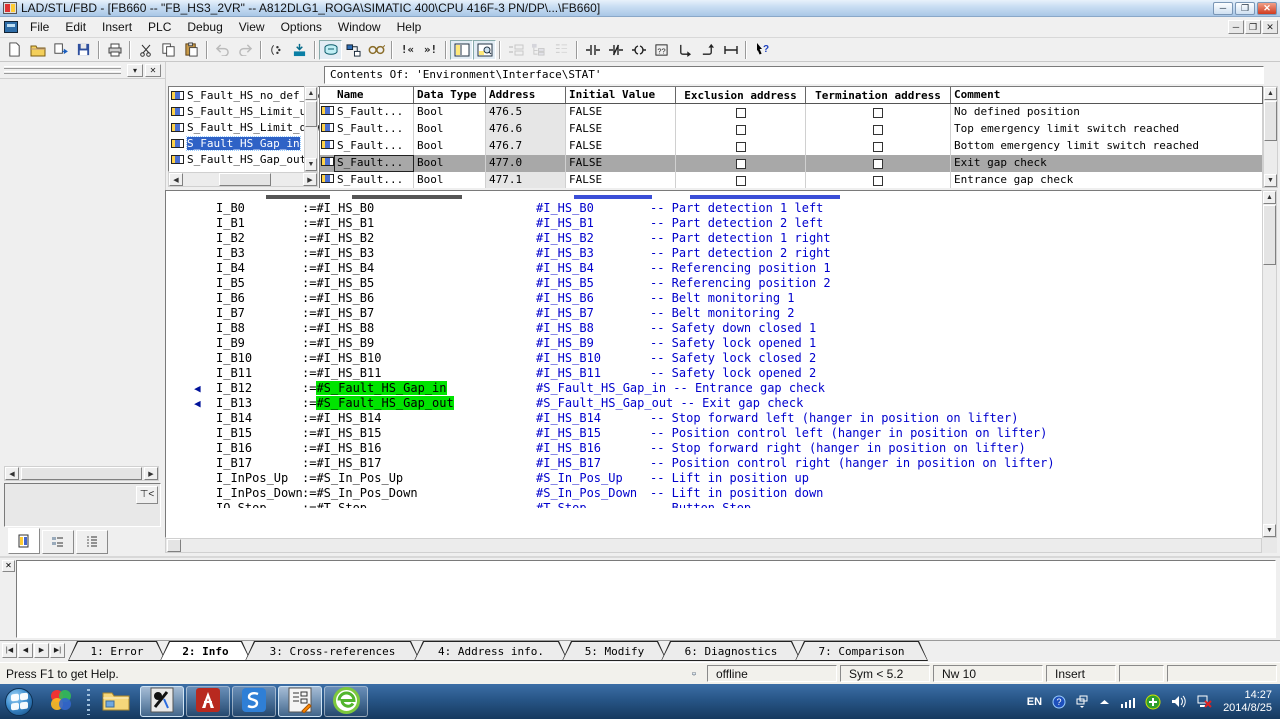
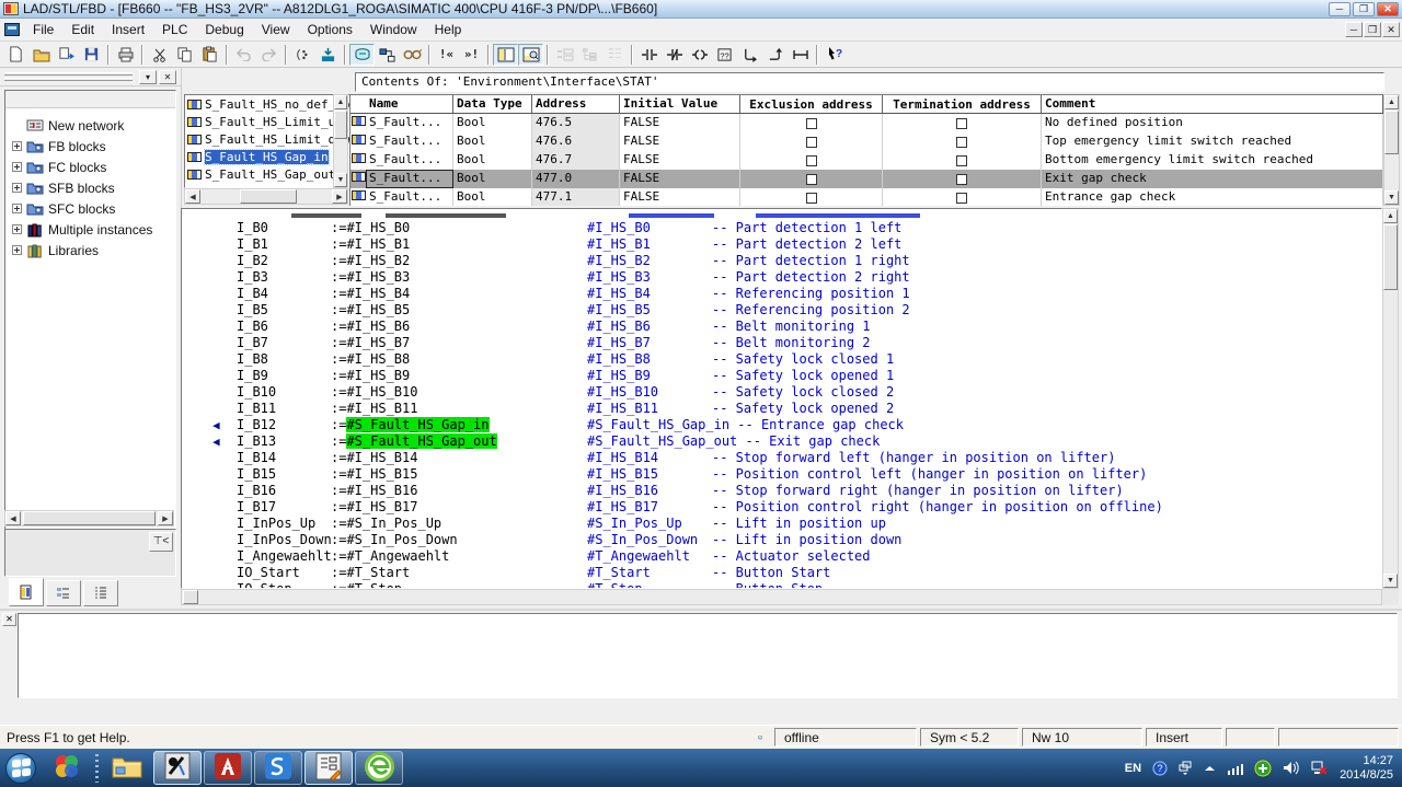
  LAD/STL/FBD - [FB660 -- "FB_HS3_2VR" -- A812DLG1_ROGA\SIMATIC 400\CPU 416F-3 PN/DP\...\FB660]
  ─
  ❐
  ✕
  File Edit Insert PLC Debug View Options Window Help
  ─
  ❐
  ✕
  !«
  »!
  ??
  ?
  ▾
  ✕
+ New network
+ FB blocks
+ FC blocks
+ SFB blocks
+ SFC blocks
+ Multiple instances
+ Libraries
  ⊤<
  Contents Of: 'Environment\Interface\STAT'
  S_Fault_HS_no_def_
  S_Fault_HS_Limit_u
  S_Fault_HS_Limit_d
  S_Fault_HS_Gap_in
  S_Fault_HS_Gap_out
  Name
  Data Type
  Address
  Initial Value
  Exclusion address
  Termination address
  Comment
  S_Fault...
  Bool
  476.5
  FALSE
  No defined position
  S_Fault...
  Bool
  476.6
  FALSE
  Top emergency limit switch reached
  S_Fault...
  Bool
  476.7
  FALSE
  Bottom emergency limit switch reached
  S_Fault...
  Bool
  477.0
  FALSE
  Exit gap check
  S_Fault...
  Bool
  477.1
  FALSE
  Entrance gap check
  I_B0 :=#I_HS_B0 #I_HS_B0 -- Part detection 1 left
  I_B1 :=#I_HS_B1 #I_HS_B1 -- Part detection 2 left
  I_B2 :=#I_HS_B2 #I_HS_B2 -- Part detection 1 right
  I_B3 :=#I_HS_B3 #I_HS_B3 -- Part detection 2 right
  I_B4 :=#I_HS_B4 #I_HS_B4 -- Referencing position 1
  I_B5 :=#I_HS_B5 #I_HS_B5 -- Referencing position 2
  I_B6 :=#I_HS_B6 #I_HS_B6 -- Belt monitoring 1
  I_B7 :=#I_HS_B7 #I_HS_B7 -- Belt monitoring 2
- I_B8 :=#I_HS_B8 #I_HS_B8 -- Safety down closed 1
+ I_B8 :=#I_HS_B8 #I_HS_B8 -- Safety lock closed 1
  I_B9 :=#I_HS_B9 #I_HS_B9 -- Safety lock opened 1
  I_B10 :=#I_HS_B10 #I_HS_B10 -- Safety lock closed 2
  I_B11 :=#I_HS_B11 #I_HS_B11 -- Safety lock opened 2
  ◀
  I_B12 :=#S_Fault_HS_Gap_in #S_Fault_HS_Gap_in -- Entrance gap check
  ◀
  I_B13 :=#S_Fault_HS_Gap_out #S_Fault_HS_Gap_out -- Exit gap check
  I_B14 :=#I_HS_B14 #I_HS_B14 -- Stop forward left (hanger in position on lifter)
  I_B15 :=#I_HS_B15 #I_HS_B15 -- Position control left (hanger in position on lifter)
  I_B16 :=#I_HS_B16 #I_HS_B16 -- Stop forward right (hanger in position on lifter)
- I_B17 :=#I_HS_B17 #I_HS_B17 -- Position control right (hanger in position on lifter)
+ I_B17 :=#I_HS_B17 #I_HS_B17 -- Position control right (hanger in position on offline)
  I_InPos_Up :=#S_In_Pos_Up #S_In_Pos_Up -- Lift in position up
  I_InPos_Down:=#S_In_Pos_Down #S_In_Pos_Down -- Lift in position down
+ I_Angewaehlt:=#T_Angewaehlt #T_Angewaehlt -- Actuator selected
+ IO_Start :=#T_Start #T_Start -- Button Start
  ✕
- 1: Error
- 2: Info
- 3: Cross-references
- 4: Address info.
- 5: Modify
- 6: Diagnostics
- 7: Comparison
  Press F1 to get Help.
  offline
  Sym < 5.2
  Nw 10
  Insert
  EN
  ?
  14:27
  2014/8/25
